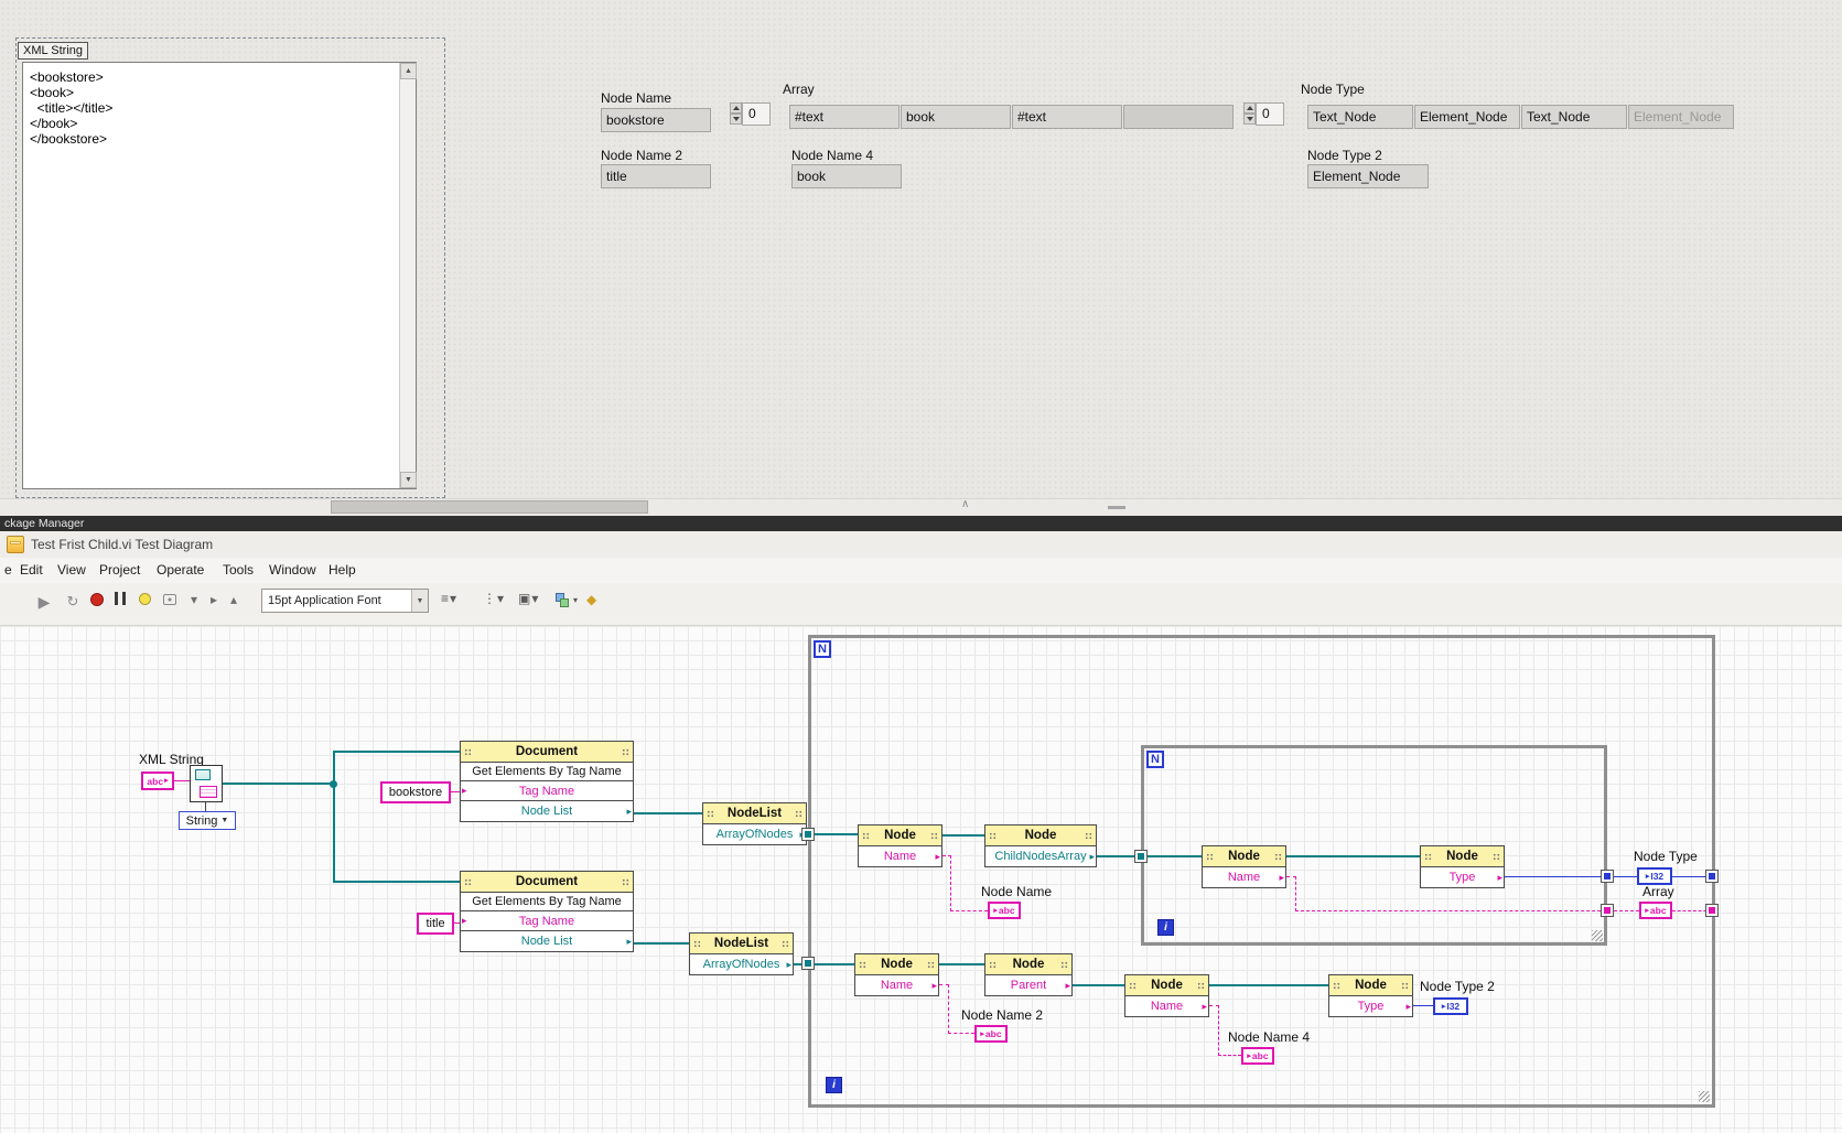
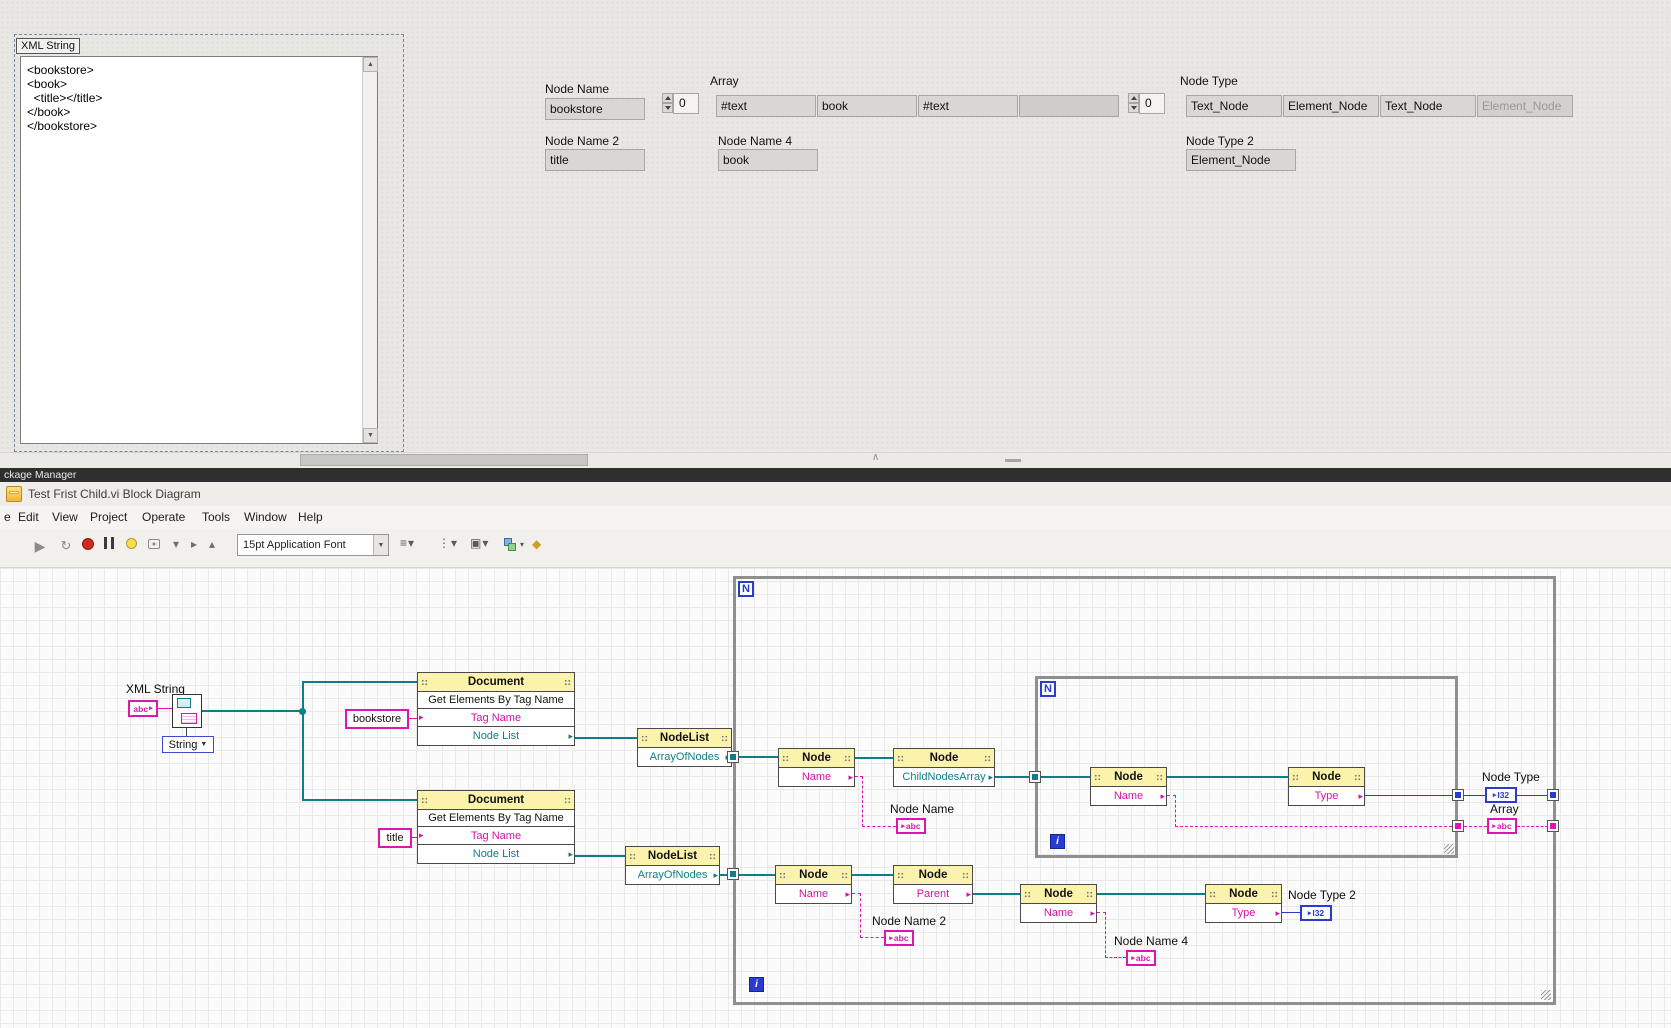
  XML String
  <bookstore>
  <book>
  <title></title>
  </book>
  </bookstore>
  Node Name
  bookstore
  Array
  0
  #text
  book
  #text
  Node Type
  0
  Text_Node
  Element_Node
  Text_Node
  Element_Node
  Node Name 2
  title
  Node Name 4
  book
  Node Type 2
  Element_Node
  ∧
  ckage Manager
- Test Frist Child.vi Test Diagram
+ Test Frist Child.vi Block Diagram
  e
  Edit
  View
  Project
  Operate
  Tools
  Window
  Help
  ▶
  ↻
  ▾
  ▸
  ▴
  15pt Application Font
  ≡▾
  ⋮▾
  ▣▾
  ▾
  ◆
  XML String
  abc
  String
  bookstore
  title
  Document
  Get Elements By Tag Name
  ▸
  Tag Name
  Node List
  ▸
  Document
  Get Elements By Tag Name
  ▸
  Tag Name
  Node List
  ▸
  NodeList
  ArrayOfNodes
  NodeList
  ArrayOfNodes
  ▸
  Node
  Name
  ▸
  Node
  ChildNodesArray
  ▸
  Node
  Name
  ▸
  Node
  Type
  ▸
  Node
  Name
  ▸
  Node
  Parent
  ▸
  Node
  Name
  ▸
  Node
  Type
  ▸
  N
  i
  N
  i
  Node Name
  abc
  Node Type
  I32
  Array
  abc
  Node Name 2
  abc
  Node Name 4
  abc
  Node Type 2
  I32
